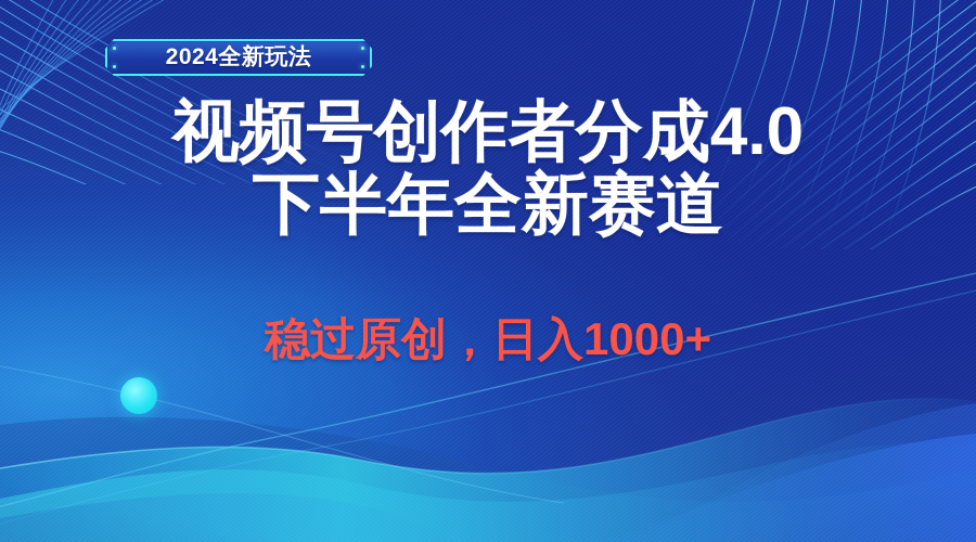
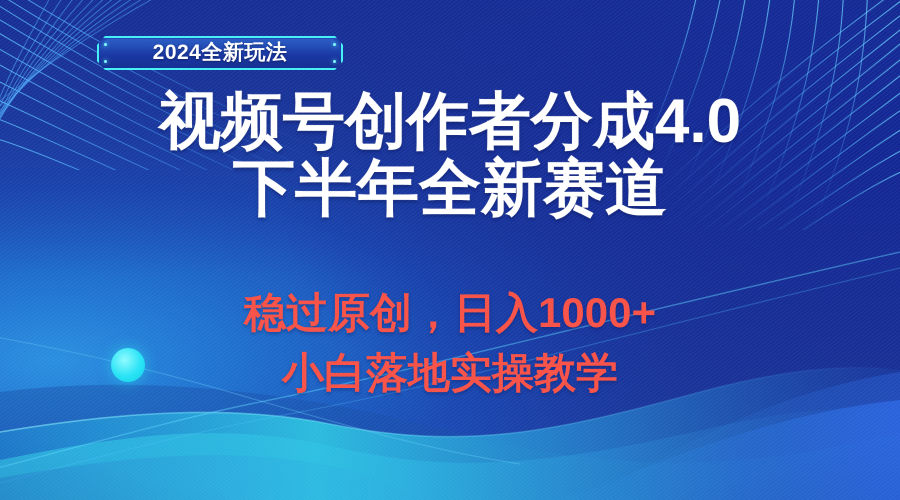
  2024全新玩法
  视频号创作者分成4.0
  下半年全新赛道
  稳过原创，日入1000+
+ 小白落地实操教学
